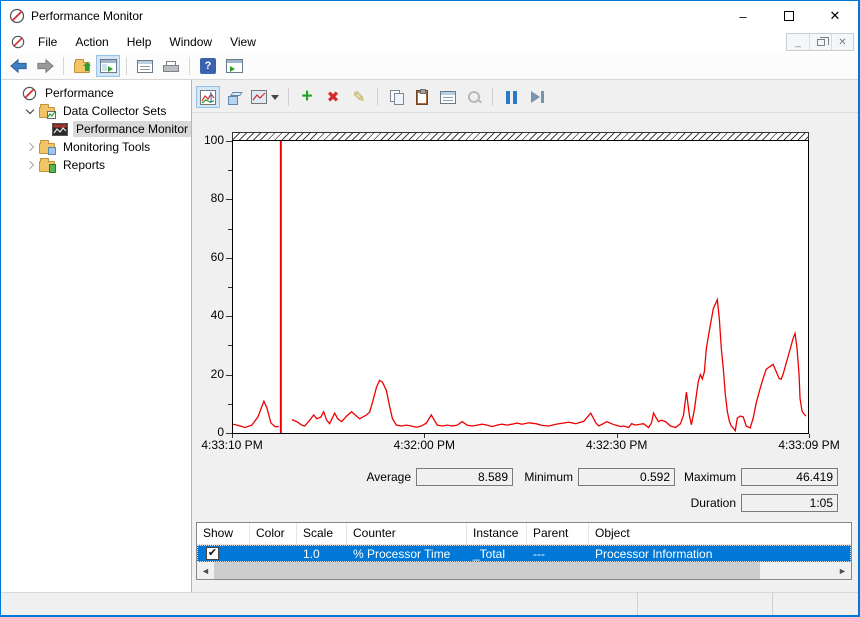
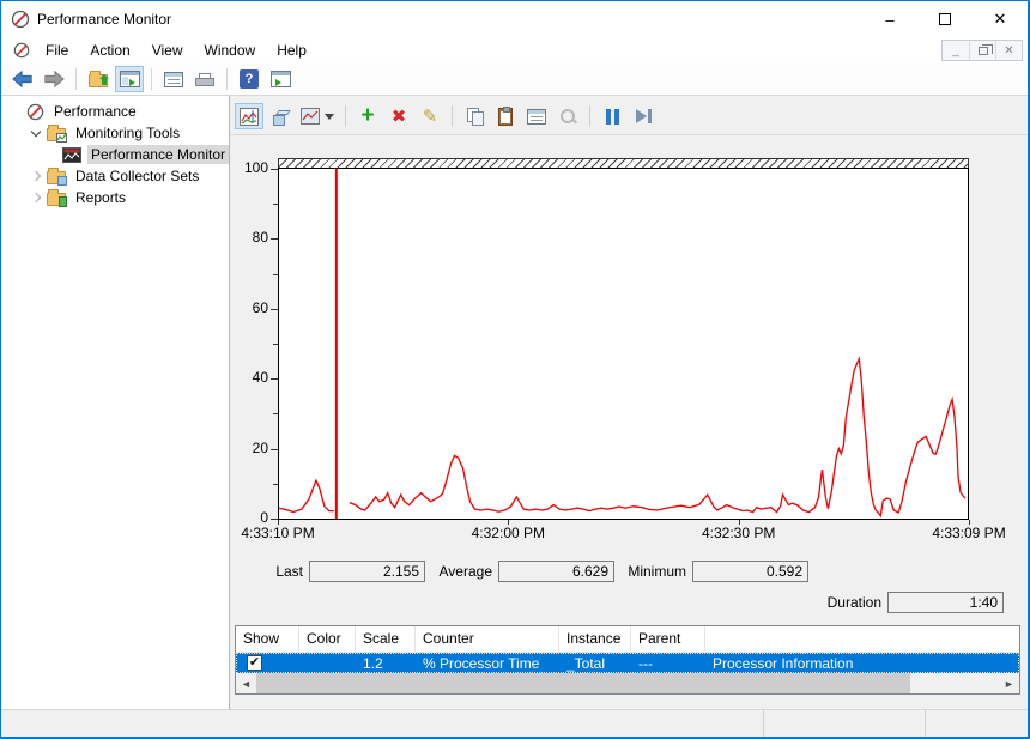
  Performance Monitor
  –
  ✕
  File
  Action
- Help
+ View
  Window
- View
+ Help
  _
  ✕
  ?
  Performance
- Data Collector Sets
+ Monitoring Tools
  Performance Monitor
- Monitoring Tools
+ Data Collector Sets
  Reports
  +
  ✖
  ✎
  0
  20
  40
  60
  80
  100
  4:33:10 PM
  4:32:00 PM
  4:32:30 PM
  4:33:09 PM
+ Last
+ 2.155
  Average
- 8.589
+ 6.629
  Minimum
  0.592
- Maximum
- 46.419
  Duration
- 1:05
+ 1:40
  Show
  Color
  Scale
  Counter
  Instance
  Parent
- Object
  ✔
- 1.0
+ 1.2
  % Processor Time
  _Total
  ---
  Processor Information
  ◄
  ►
